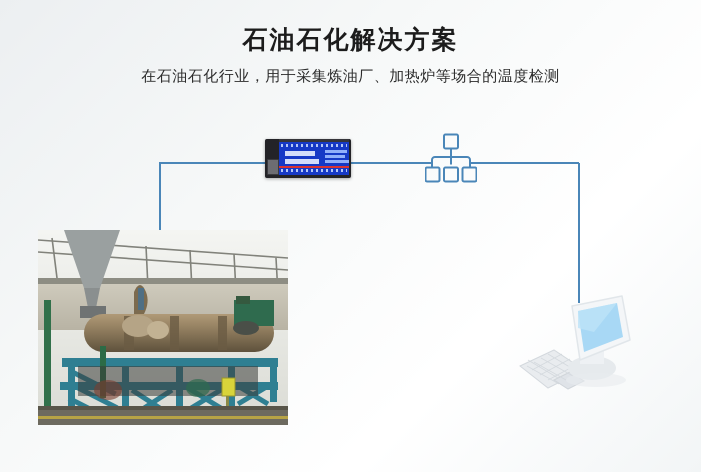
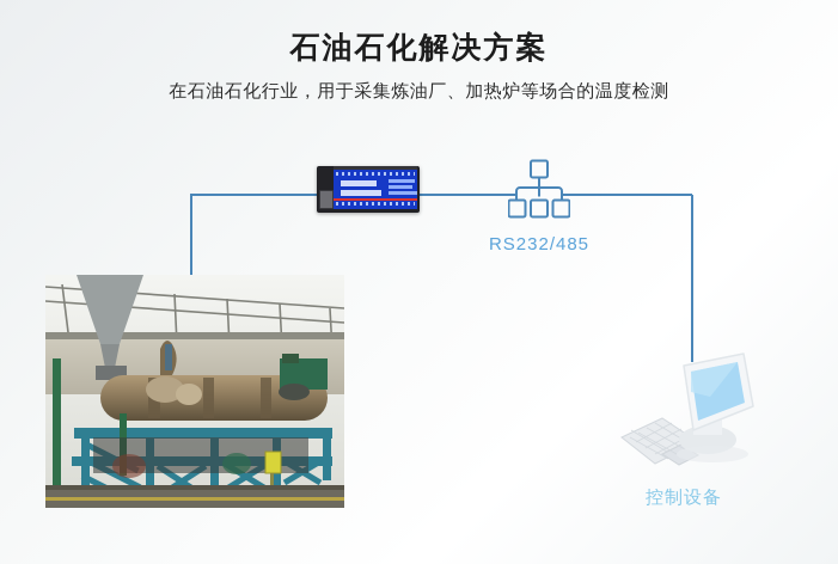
  石油石化解决方案
  在石油石化行业，用于采集炼油厂、加热炉等场合的温度检测
+ RS232/485
+ 控制设备
